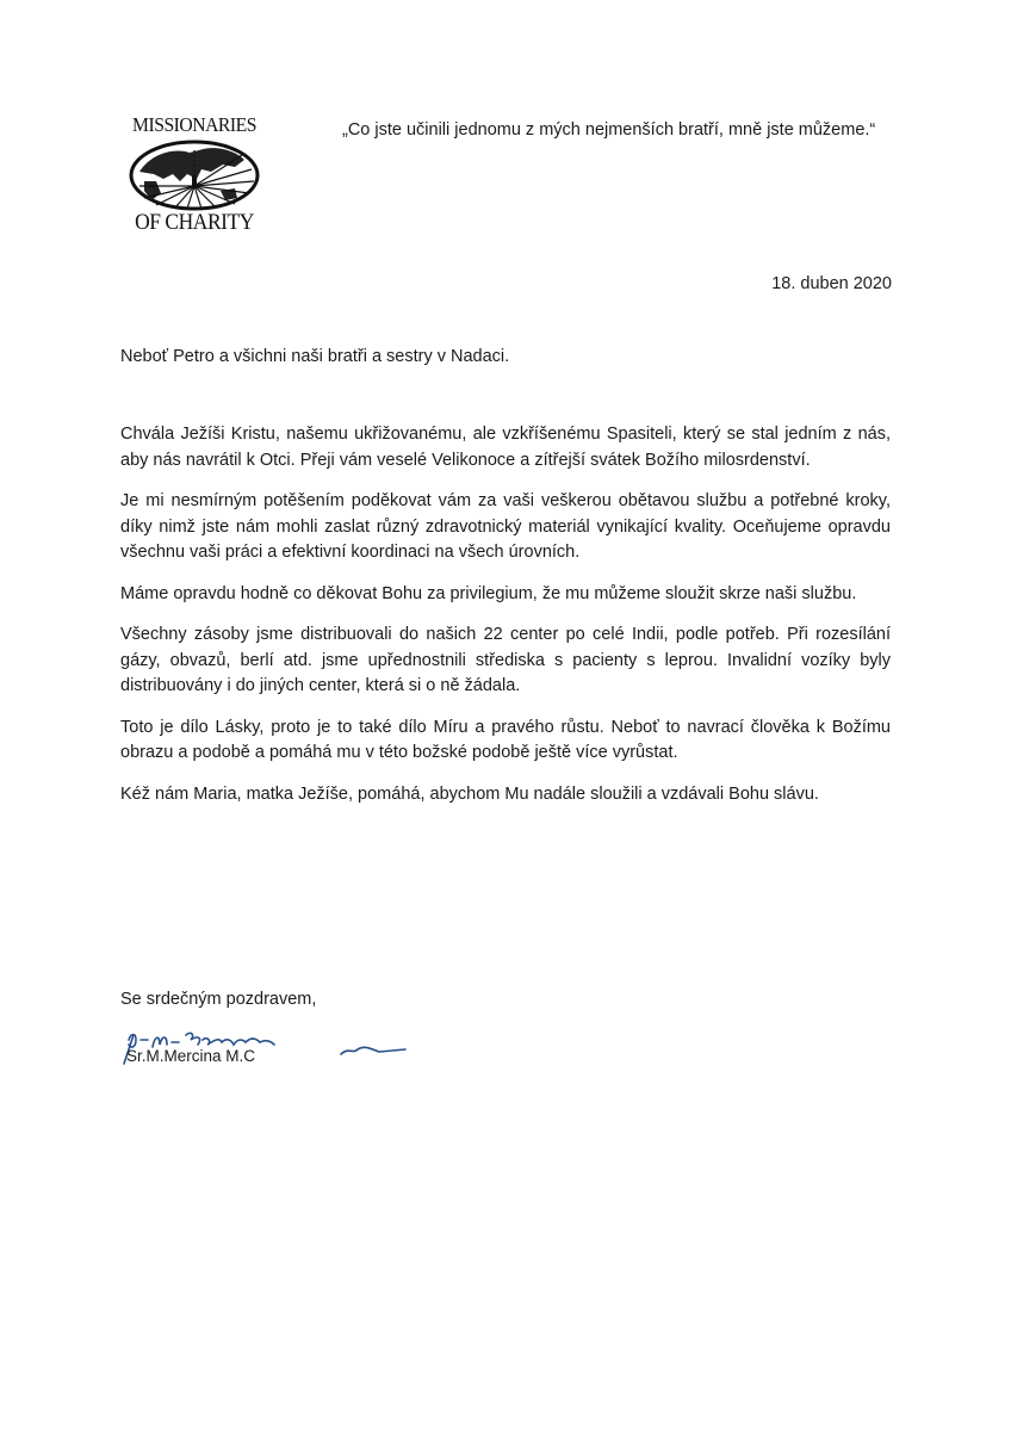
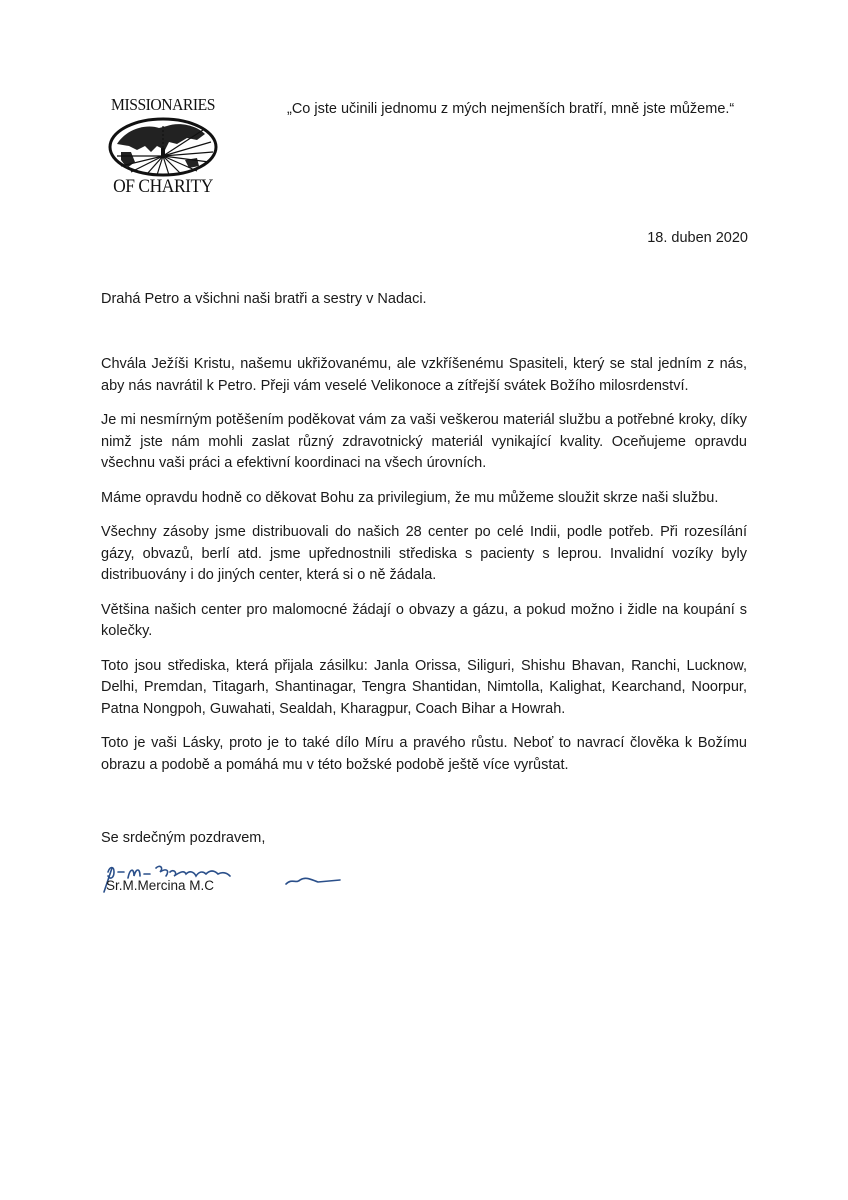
  MISSIONARIES
  OF CHARITY
  „Co jste učinili jednomu z mých nejmenších bratří, mně jste můžeme.“
  18. duben 2020
- Neboť Petro a všichni naši bratři a sestry v Nadaci.
+ Drahá Petro a všichni naši bratři a sestry v Nadaci.
- Chvála Ježíši Kristu, našemu ukřižovanému, ale vzkříšenému Spasiteli, který se stal jedním z nás, aby nás navrátil k Otci. Přeji vám veselé Velikonoce a zítřejší svátek Božího milosrdenství.
+ Chvála Ježíši Kristu, našemu ukřižovanému, ale vzkříšenému Spasiteli, který se stal jedním z nás, aby nás navrátil k Petro. Přeji vám veselé Velikonoce a zítřejší svátek Božího milosrdenství.
- Je mi nesmírným potěšením poděkovat vám za vaši veškerou obětavou službu a potřebné kroky, díky nimž jste nám mohli zaslat různý zdravotnický materiál vynikající kvality. Oceňujeme opravdu všechnu vaši práci a efektivní koordinaci na všech úrovních.
+ Je mi nesmírným potěšením poděkovat vám za vaši veškerou materiál službu a potřebné kroky, díky nimž jste nám mohli zaslat různý zdravotnický materiál vynikající kvality. Oceňujeme opravdu všechnu vaši práci a efektivní koordinaci na všech úrovních.
  Máme opravdu hodně co děkovat Bohu za privilegium, že mu můžeme sloužit skrze naši službu.
- Všechny zásoby jsme distribuovali do našich 22 center po celé Indii, podle potřeb. Při rozesílání gázy, obvazů, berlí atd. jsme upřednostnili střediska s pacienty s leprou. Invalidní vozíky byly distribuovány i do jiných center, která si o ně žádala.
+ Všechny zásoby jsme distribuovali do našich 28 center po celé Indii, podle potřeb. Při rozesílání gázy, obvazů, berlí atd. jsme upřednostnili střediska s pacienty s leprou. Invalidní vozíky byly distribuovány i do jiných center, která si o ně žádala.
+ Většina našich center pro malomocné žádají o obvazy a gázu, a pokud možno i židle na koupání s kolečky.
+ Toto jsou střediska, která přijala zásilku: Janla Orissa, Siliguri, Shishu Bhavan, Ranchi, Lucknow, Delhi, Premdan, Titagarh, Shantinagar, Tengra Shantidan, Nimtolla, Kalighat, Kearchand, Noorpur, Patna Nongpoh, Guwahati, Sealdah, Kharagpur, Coach Bihar a Howrah.
- Toto je dílo Lásky, proto je to také dílo Míru a pravého růstu. Neboť to navrací člověka k Božímu obrazu a podobě a pomáhá mu v této božské podobě ještě více vyrůstat.
+ Toto je vaši Lásky, proto je to také dílo Míru a pravého růstu. Neboť to navrací člověka k Božímu obrazu a podobě a pomáhá mu v této božské podobě ještě více vyrůstat.
- Kéž nám Maria, matka Ježíše, pomáhá, abychom Mu nadále sloužili a vzdávali Bohu slávu.
  Se srdečným pozdravem,
  Sr.M.Mercina M.C
